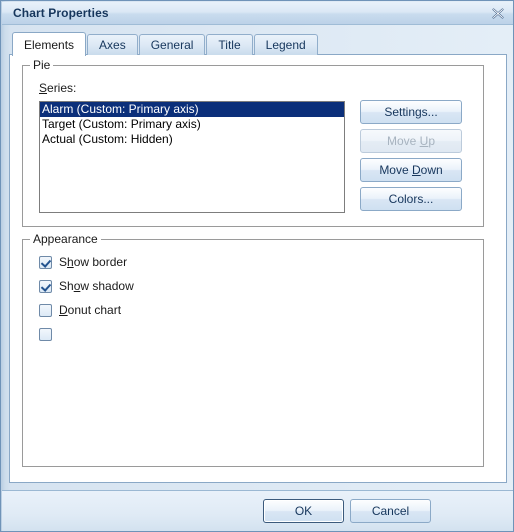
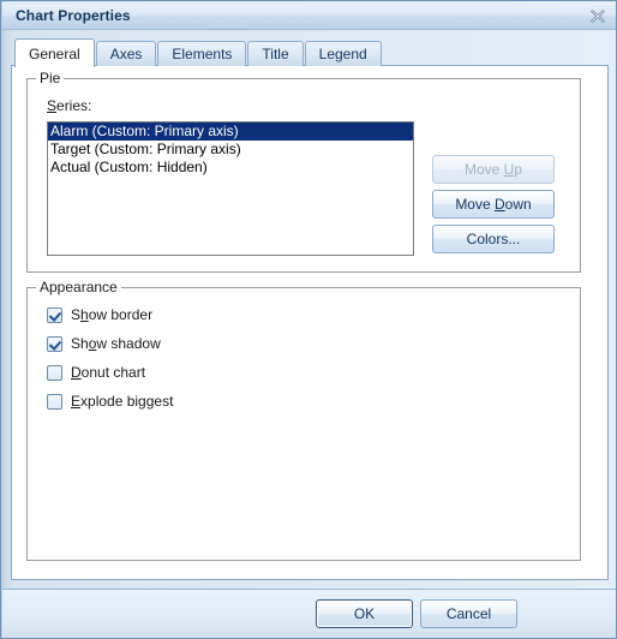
  Chart Properties
- Elements
+ General
  Axes
- General
+ Elements
  Title
  Legend
  Pie
  Series:
  Alarm (Custom: Primary axis)
  Target (Custom: Primary axis)
  Actual (Custom: Hidden)
- Settings...
  Move Up
  Move Down
  Colors...
  Appearance
  Show border
  Show shadow
  Donut chart
+ Explode biggest
  OK
  Cancel
